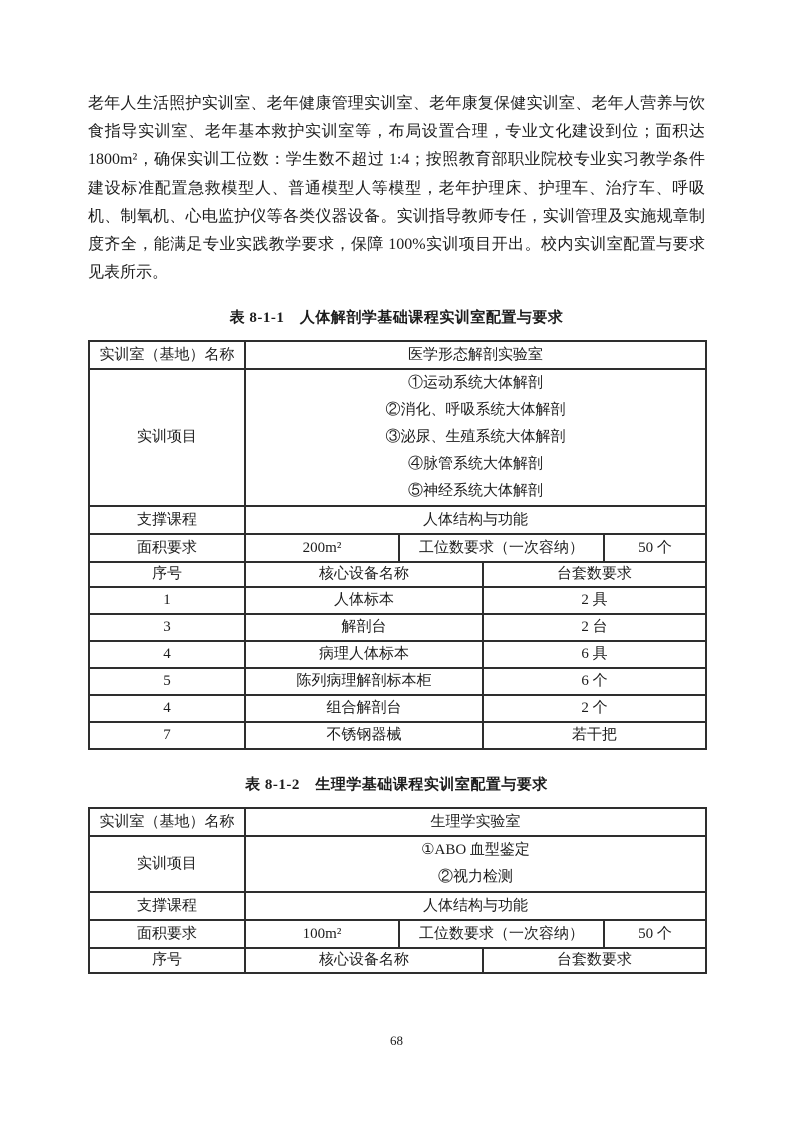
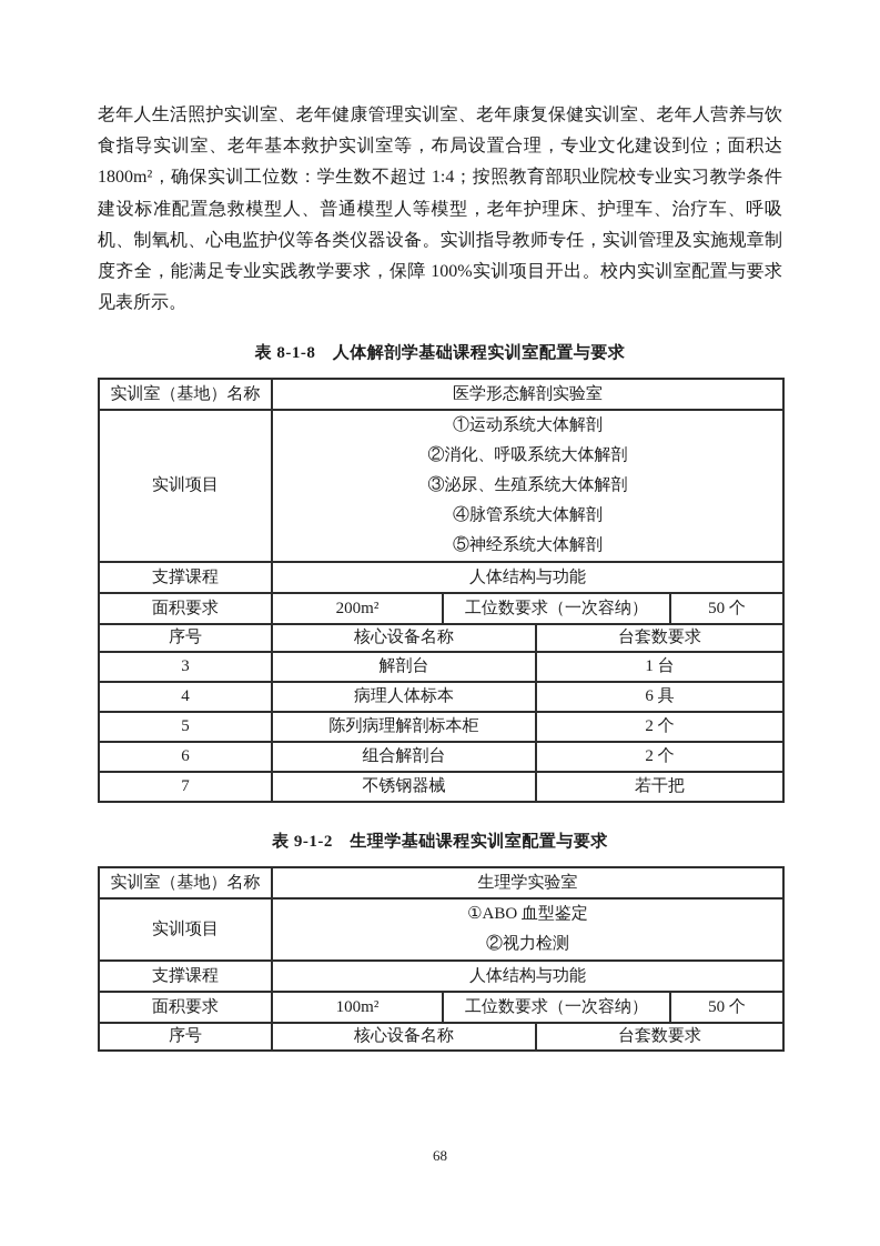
  老年人生活照护实训室、老年健康管理实训室、老年康复保健实训室、老年人营养与饮食指导实训室、老年基本救护实训室等，布局设置合理，专业文化建设到位；面积达1800m²，确保实训工位数：学生数不超过 1:4；按照教育部职业院校专业实习教学条件建设标准配置急救模型人、普通模型人等模型，老年护理床、护理车、治疗车、呼吸机、制氧机、心电监护仪等各类仪器设备。实训指导教师专任，实训管理及实施规章制度齐全，能满足专业实践教学要求，保障 100%实训项目开出。校内实训室配置与要求见表所示。
- 表 8-1-1 人体解剖学基础课程实训室配置与要求
+ 表 8-1-8 人体解剖学基础课程实训室配置与要求
  实训室（基地）名称	医学形态解剖实验室
  实训项目	①运动系统大体解剖 ②消化、呼吸系统大体解剖 ③泌尿、生殖系统大体解剖 ④脉管系统大体解剖 ⑤神经系统大体解剖
  支撑课程	人体结构与功能
  面积要求	200m²	工位数要求（一次容纳）	50 个
  序号	核心设备名称	台套数要求
- 1	人体标本	2 具
- 3	解剖台	2 台
+ 3	解剖台	1 台
  4	病理人体标本	6 具
- 5	陈列病理解剖标本柜	6 个
+ 5	陈列病理解剖标本柜	2 个
- 4	组合解剖台	2 个
+ 6	组合解剖台	2 个
  7	不锈钢器械	若干把
- 表 8-1-2 生理学基础课程实训室配置与要求
+ 表 9-1-2 生理学基础课程实训室配置与要求
  实训室（基地）名称	生理学实验室
  实训项目	①ABO 血型鉴定 ②视力检测
  支撑课程	人体结构与功能
  面积要求	100m²	工位数要求（一次容纳）	50 个
  序号	核心设备名称	台套数要求
  68
